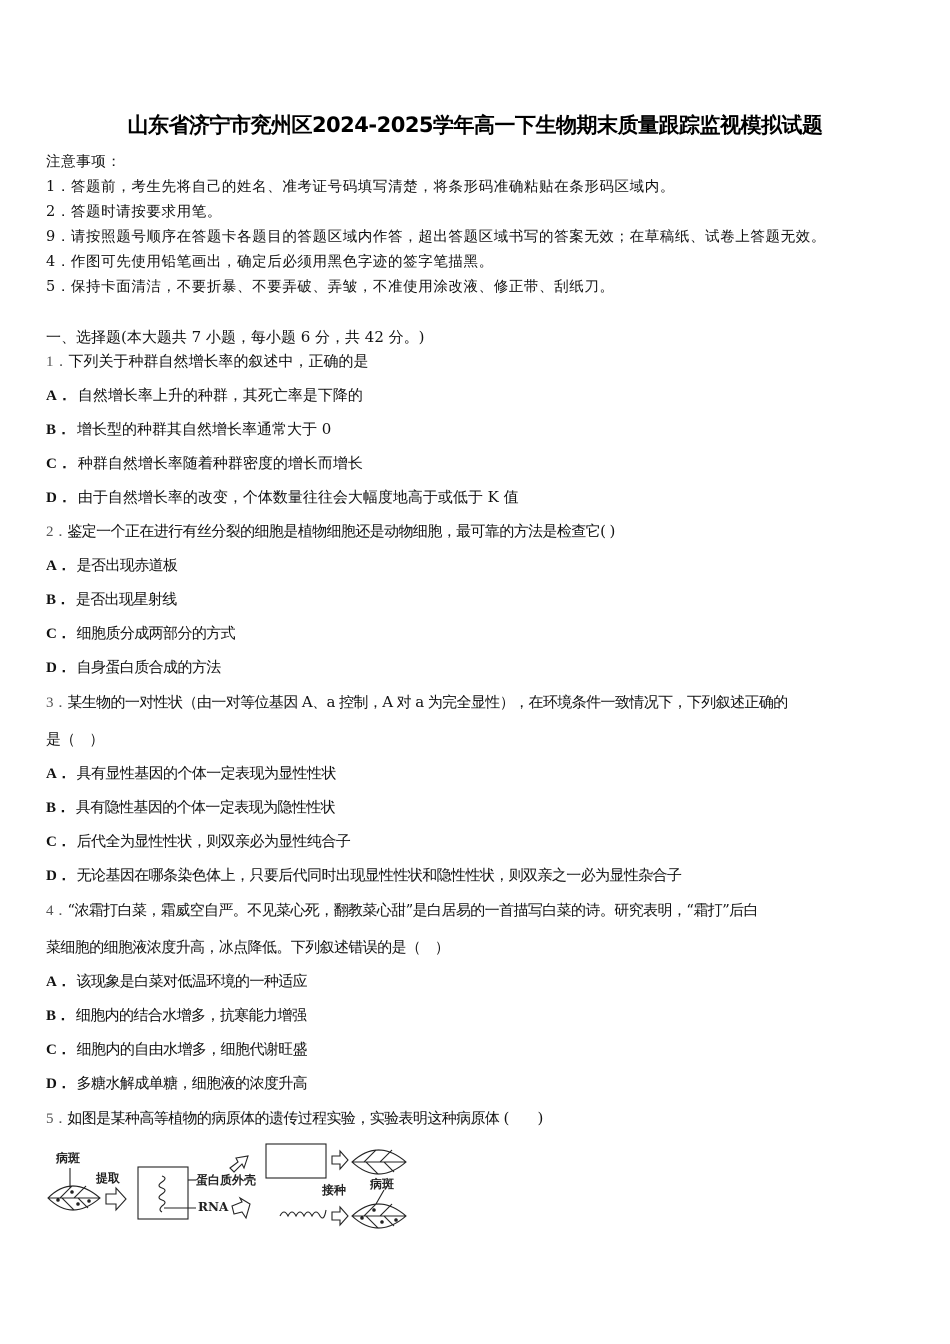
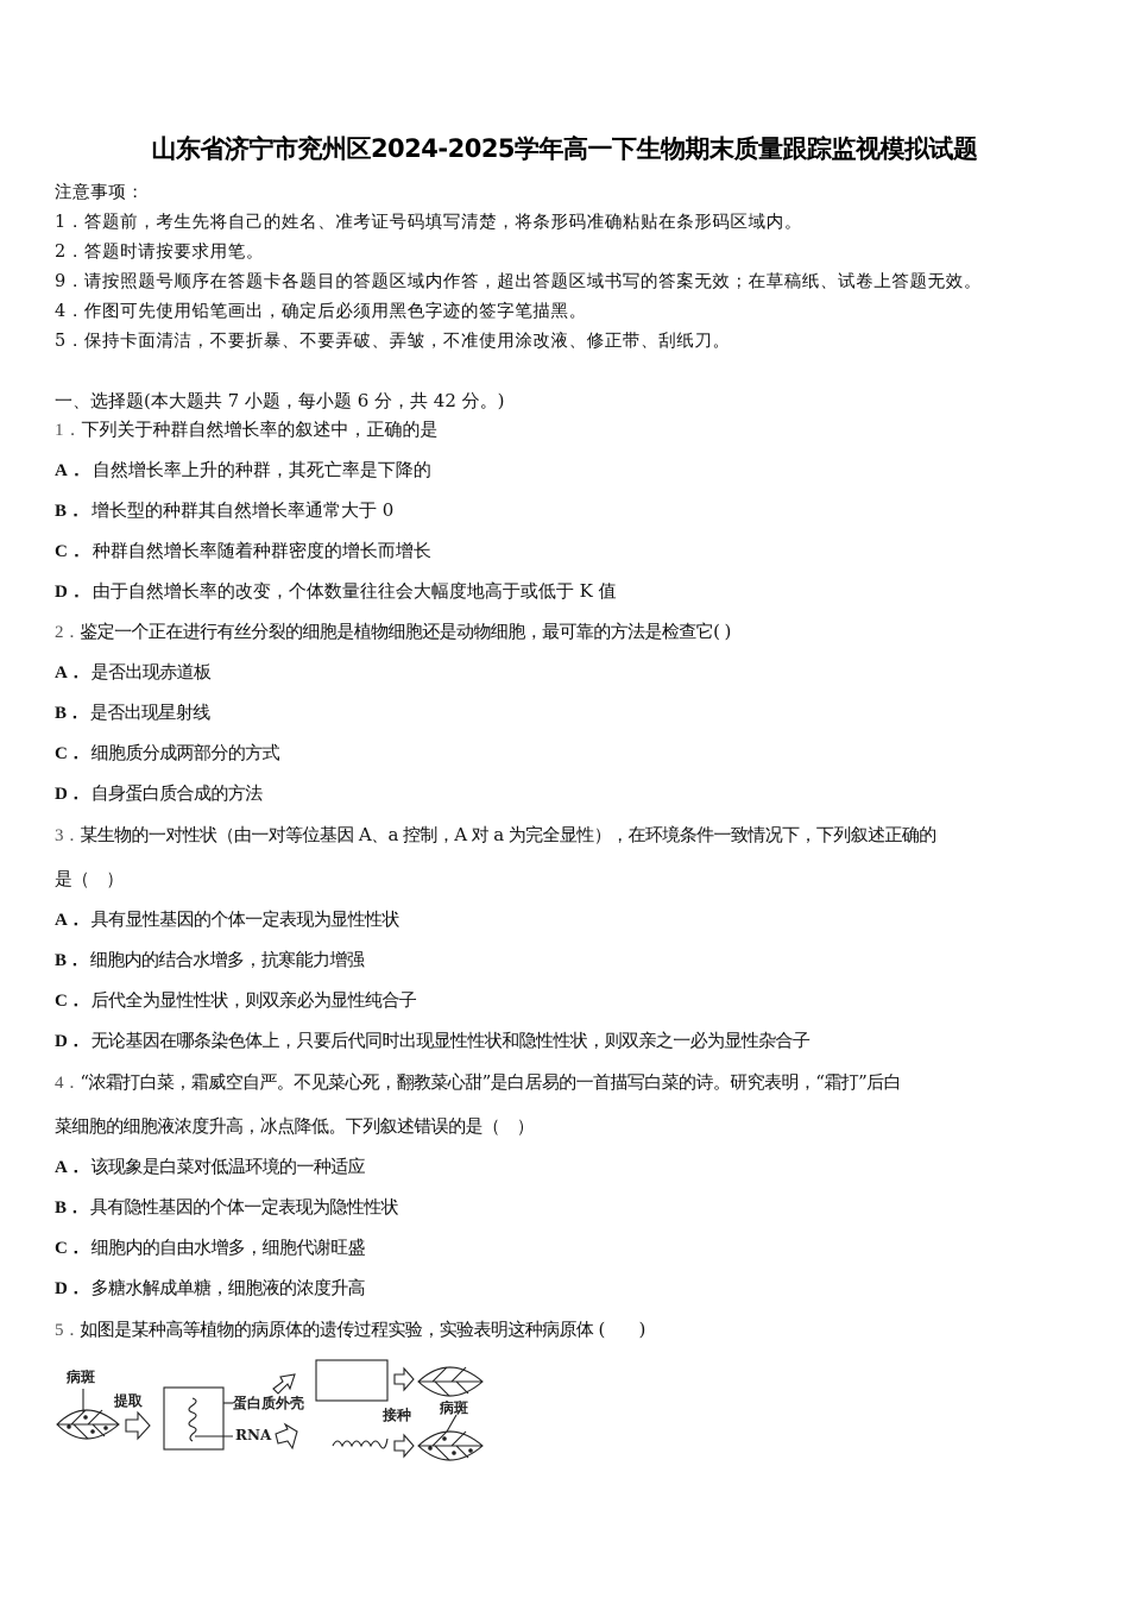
  山东省济宁市兖州区2024-2025学年高一下生物期末质量跟踪监视模拟试题
  注意事项：
  1．答题前，考生先将自己的姓名、准考证号码填写清楚，将条形码准确粘贴在条形码区域内。
  2．答题时请按要求用笔。
  9．请按照题号顺序在答题卡各题目的答题区域内作答，超出答题区域书写的答案无效；在草稿纸、试卷上答题无效。
  4．作图可先使用铅笔画出，确定后必须用黑色字迹的签字笔描黑。
  5．保持卡面清洁，不要折暴、不要弄破、弄皱，不准使用涂改液、修正带、刮纸刀。
  一、选择题(本大题共 7 小题，每小题 6 分，共 42 分。)
  1．下列关于种群自然增长率的叙述中，正确的是
  A． 自然增长率上升的种群，其死亡率是下降的
  B． 增长型的种群其自然增长率通常大于 0
  C． 种群自然增长率随着种群密度的增长而增长
  D． 由于自然增长率的改变，个体数量往往会大幅度地高于或低于 K 值
  2．鉴定一个正在进行有丝分裂的细胞是植物细胞还是动物细胞，最可靠的方法是检查它( )
  A． 是否出现赤道板
  B． 是否出现星射线
  C． 细胞质分成两部分的方式
  D． 自身蛋白质合成的方法
  3．某生物的一对性状（由一对等位基因 A、a 控制，A 对 a 为完全显性），在环境条件一致情况下，下列叙述正确的
  是（ ）
  A． 具有显性基因的个体一定表现为显性性状
- B． 具有隐性基因的个体一定表现为隐性性状
+ B． 细胞内的结合水增多，抗寒能力增强
  C． 后代全为显性性状，则双亲必为显性纯合子
  D． 无论基因在哪条染色体上，只要后代同时出现显性性状和隐性性状，则双亲之一必为显性杂合子
  4．“浓霜打白菜，霜威空自严。不见菜心死，翻教菜心甜”是白居易的一首描写白菜的诗。研究表明，“霜打”后白
  菜细胞的细胞液浓度升高，冰点降低。下列叙述错误的是（ ）
  A． 该现象是白菜对低温环境的一种适应
- B． 细胞内的结合水增多，抗寒能力增强
+ B． 具有隐性基因的个体一定表现为隐性性状
  C． 细胞内的自由水增多，细胞代谢旺盛
  D． 多糖水解成单糖，细胞液的浓度升高
  5．如图是某种高等植物的病原体的遗传过程实验，实验表明这种病原体 ( )
  病斑
  提取
  蛋白质外壳
  RNA
  接种
  病斑
